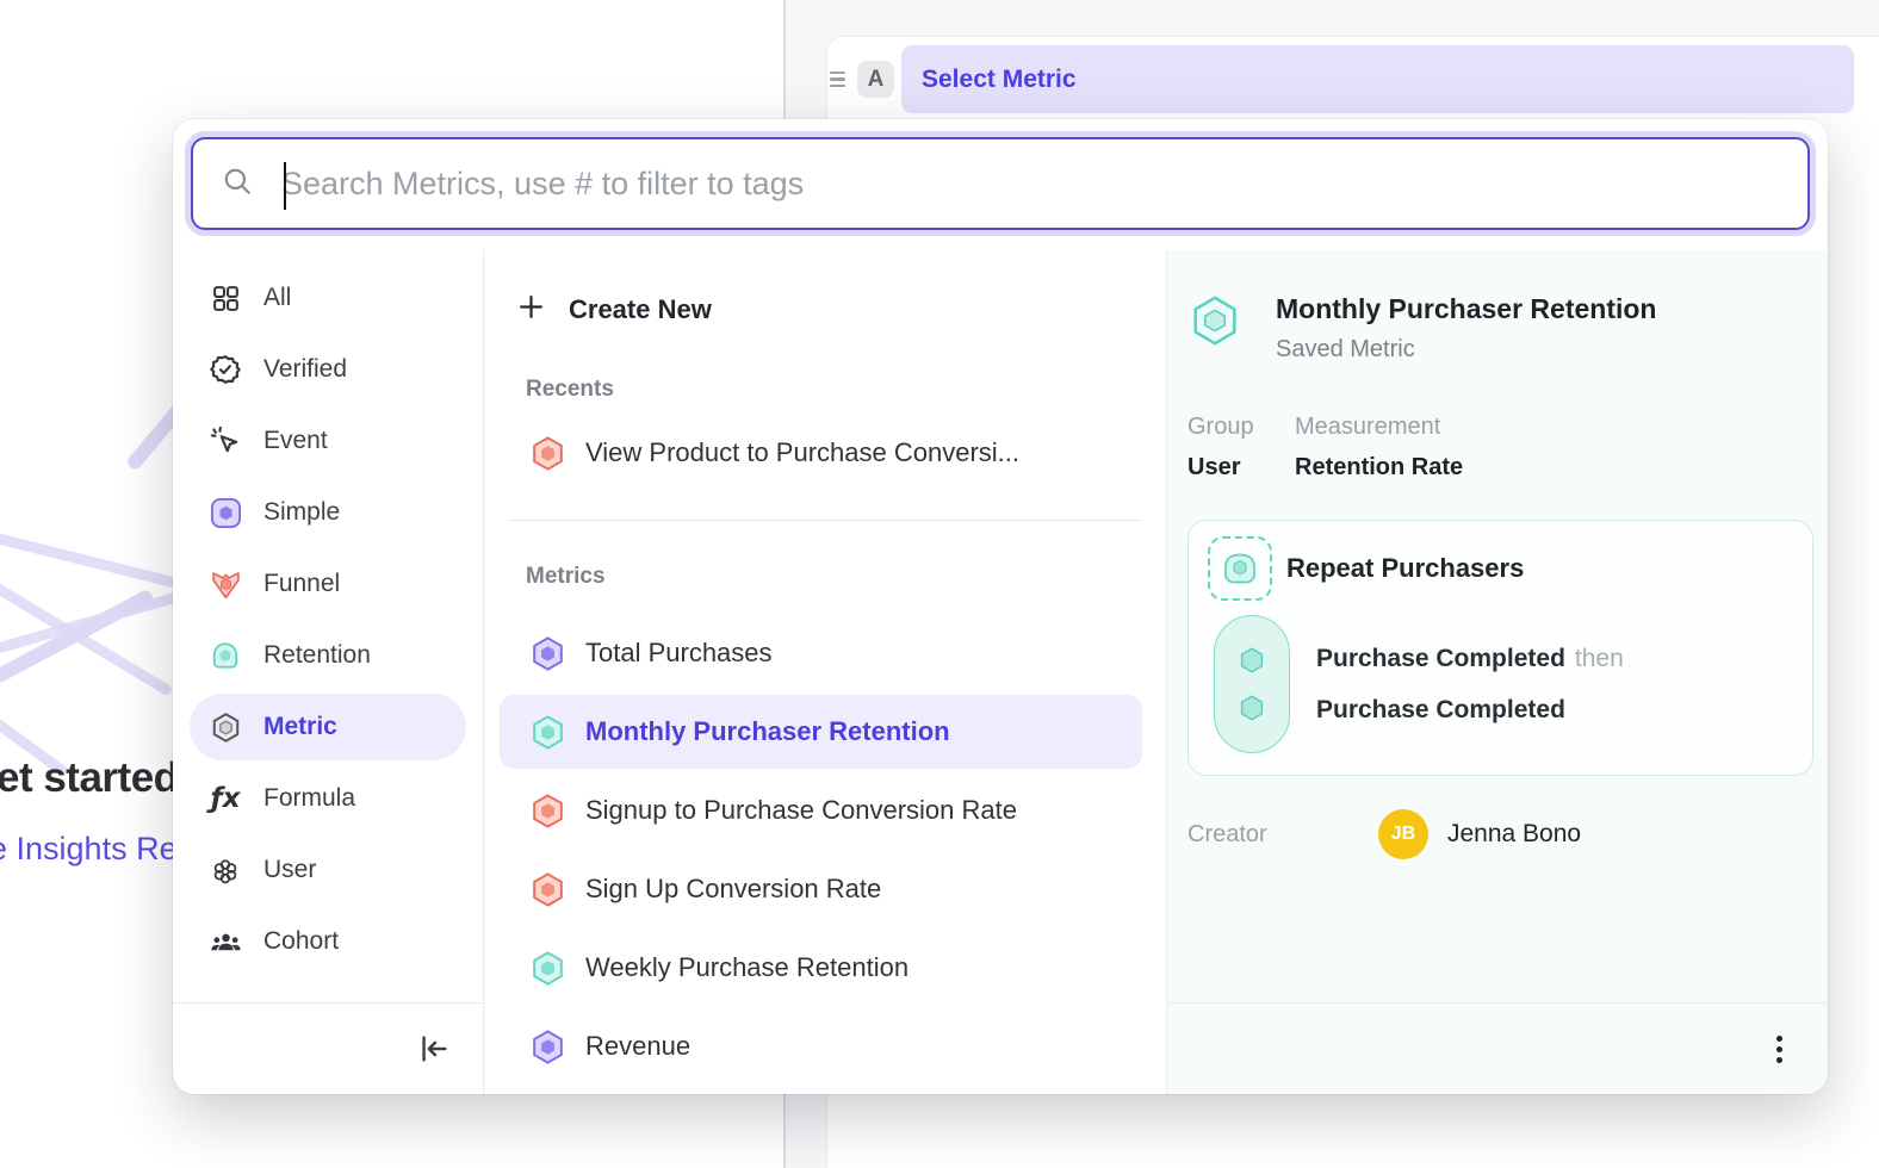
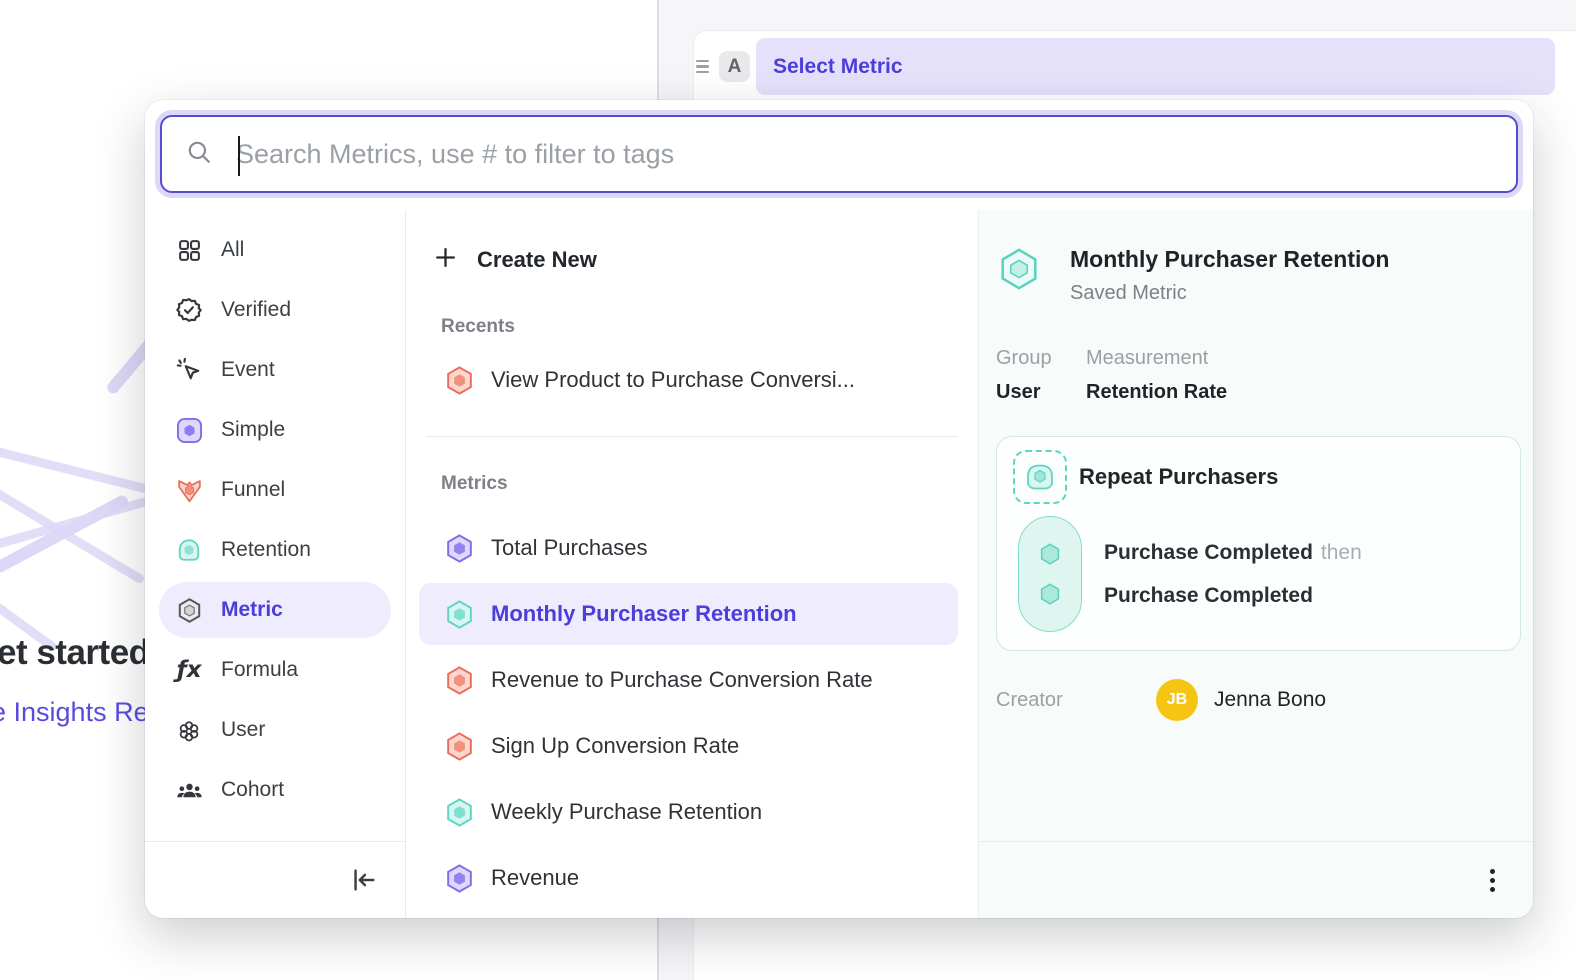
  A
  Select Metric
  et started
  Insights Re
  Search Metrics, use # to filter to tags
  All
  Verified
  Event
  Simple
  Funnel
  Retention
  Metric
  ƒx
  Formula
  User
  Cohort
  Create New
  Recents
  View Product to Purchase Conversi...
  Metrics
  Total Purchases
  Monthly Purchaser Retention
- Signup to Purchase Conversion Rate
+ Revenue to Purchase Conversion Rate
  Sign Up Conversion Rate
  Weekly Purchase Retention
  Revenue
  Monthly Purchaser Retention
  Saved Metric
  Group
  User
  Measurement
  Retention Rate
  Repeat Purchasers
  Purchase Completed then
  Purchase Completed
  Creator
  JB
  Jenna Bono
